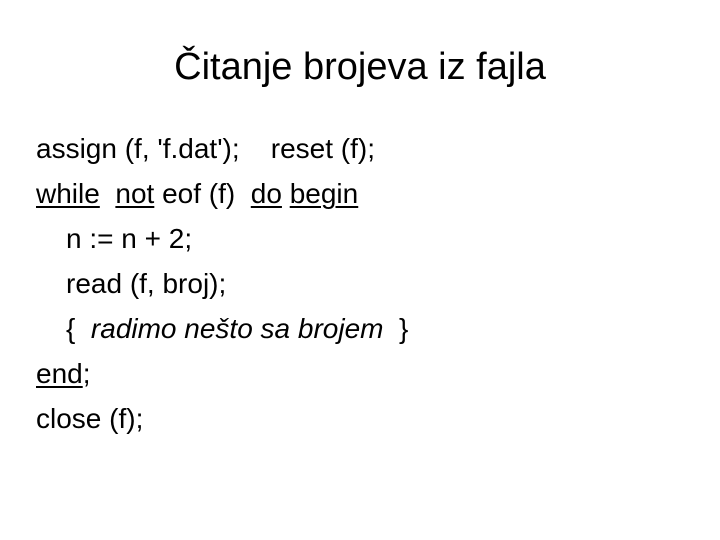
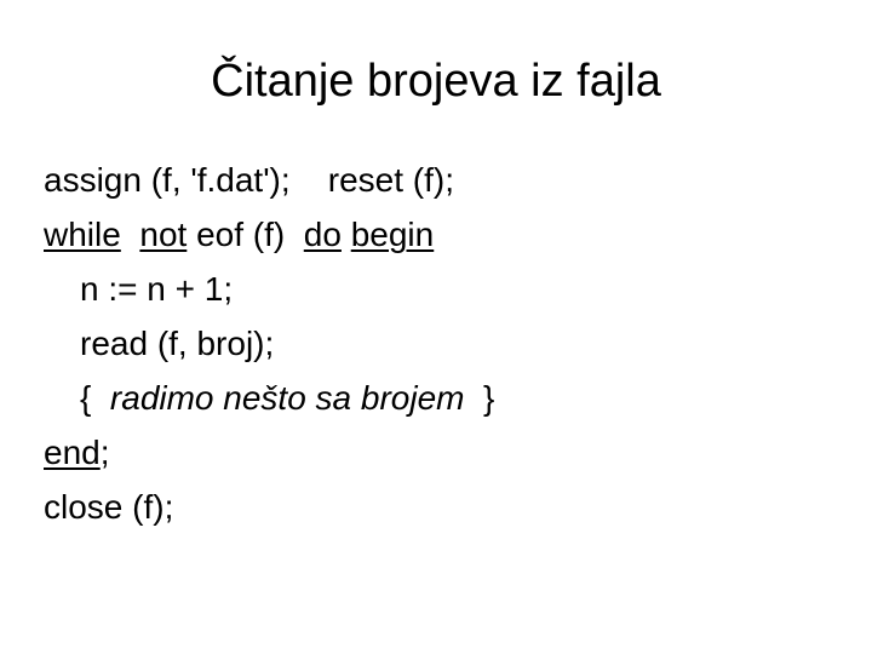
  Čitanje brojeva iz fajla
  assign (f, 'f.dat'); reset (f);
  while not eof (f) do begin
- n := n + 2;
+ n := n + 1;
  read (f, broj);
  { radimo nešto sa brojem }
  end;
  close (f);
